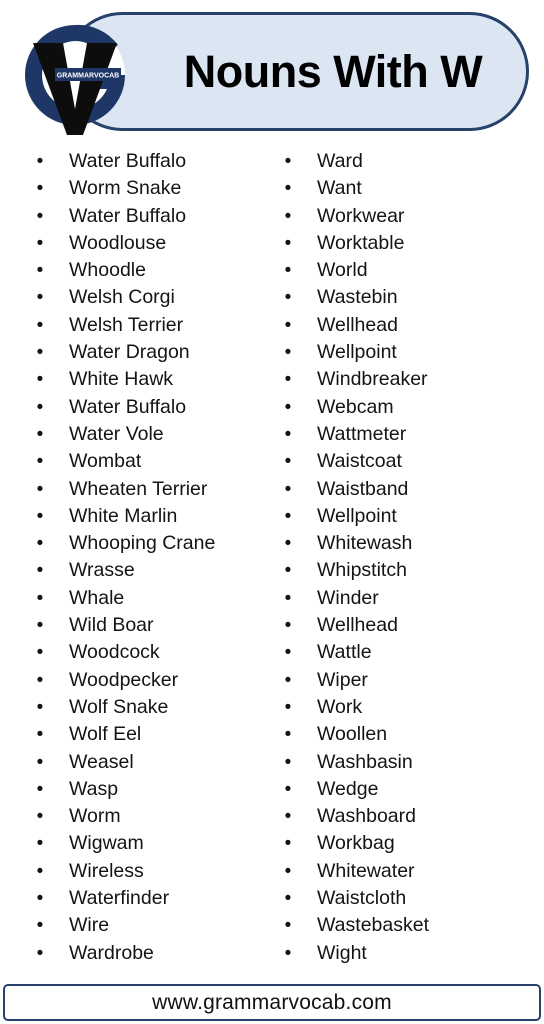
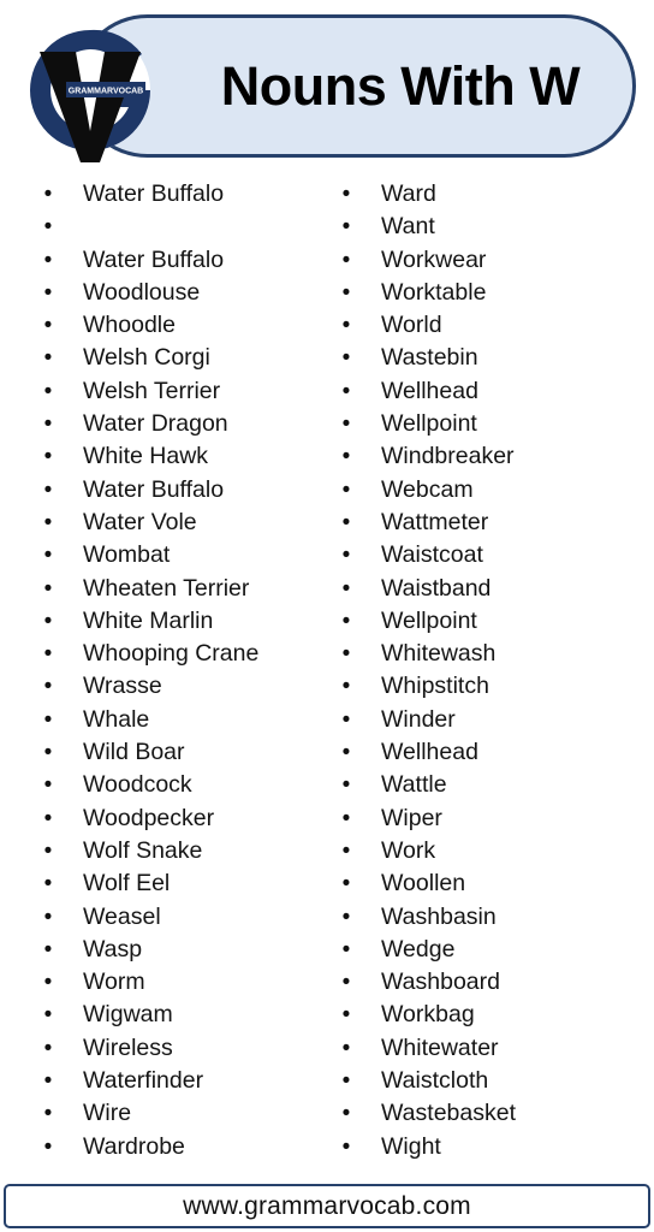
  Nouns With W
  •
  Water Buffalo
  •
- Worm Snake
  •
  Water Buffalo
  •
  Woodlouse
  •
  Whoodle
  •
  Welsh Corgi
  •
  Welsh Terrier
  •
  Water Dragon
  •
  White Hawk
  •
  Water Buffalo
  •
  Water Vole
  •
  Wombat
  •
  Wheaten Terrier
  •
  White Marlin
  •
  Whooping Crane
  •
  Wrasse
  •
  Whale
  •
  Wild Boar
  •
  Woodcock
  •
  Woodpecker
  •
  Wolf Snake
  •
  Wolf Eel
  •
  Weasel
  •
  Wasp
  •
  Worm
  •
  Wigwam
  •
  Wireless
  •
  Waterfinder
  •
  Wire
  •
  Wardrobe
  •
  Ward
  •
  Want
  •
  Workwear
  •
  Worktable
  •
  World
  •
  Wastebin
  •
  Wellhead
  •
  Wellpoint
  •
  Windbreaker
  •
  Webcam
  •
  Wattmeter
  •
  Waistcoat
  •
  Waistband
  •
  Wellpoint
  •
  Whitewash
  •
  Whipstitch
  •
  Winder
  •
  Wellhead
  •
  Wattle
  •
  Wiper
  •
  Work
  •
  Woollen
  •
  Washbasin
  •
  Wedge
  •
  Washboard
  •
  Workbag
  •
  Whitewater
  •
  Waistcloth
  •
  Wastebasket
  •
  Wight
  www.grammarvocab.com
